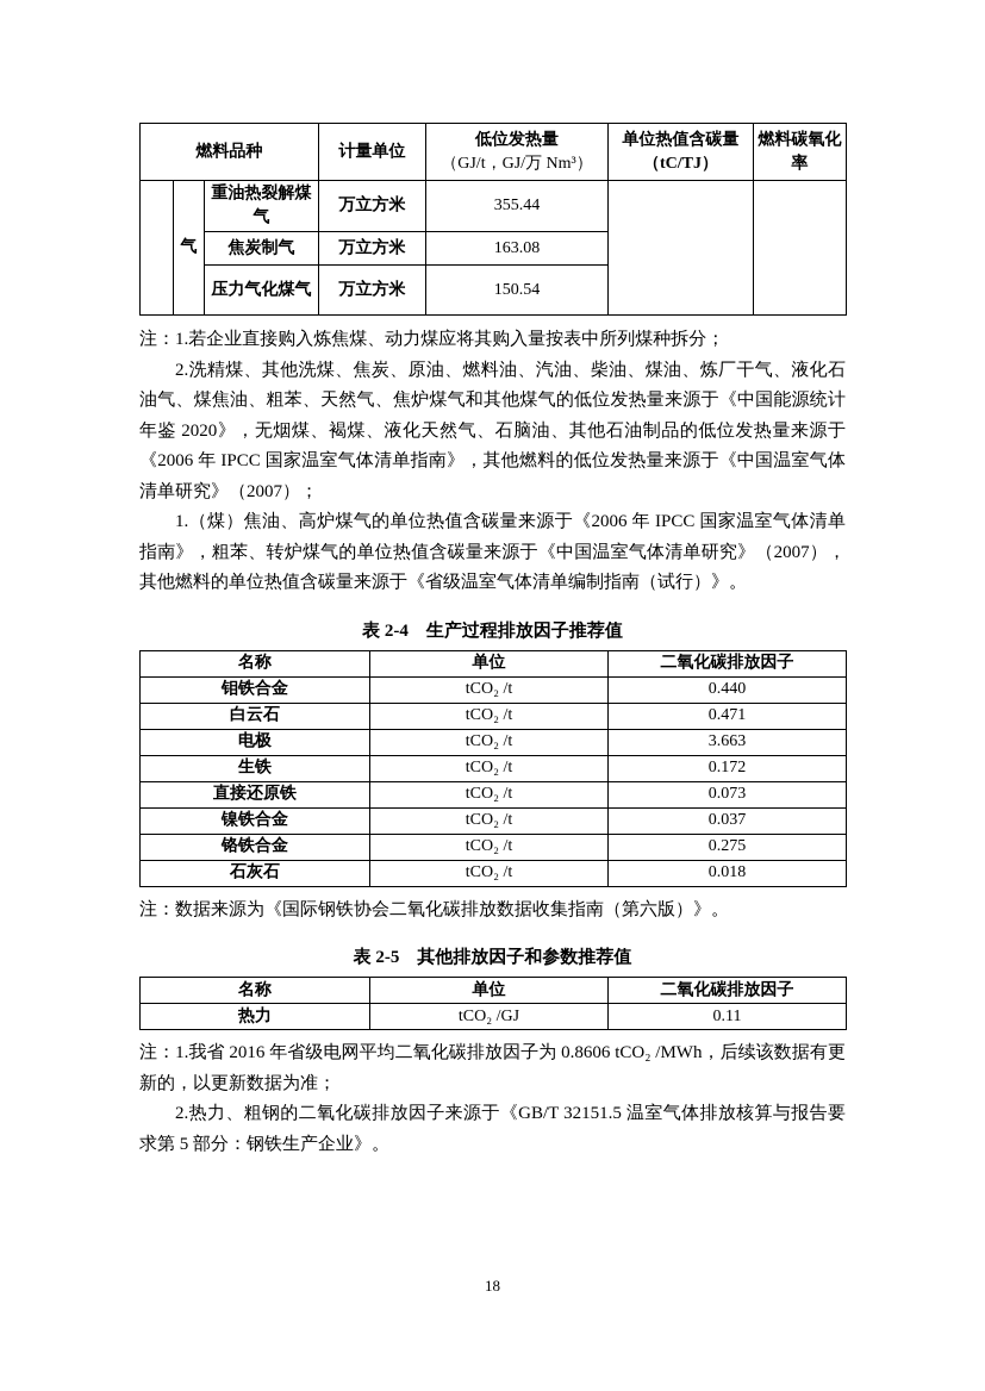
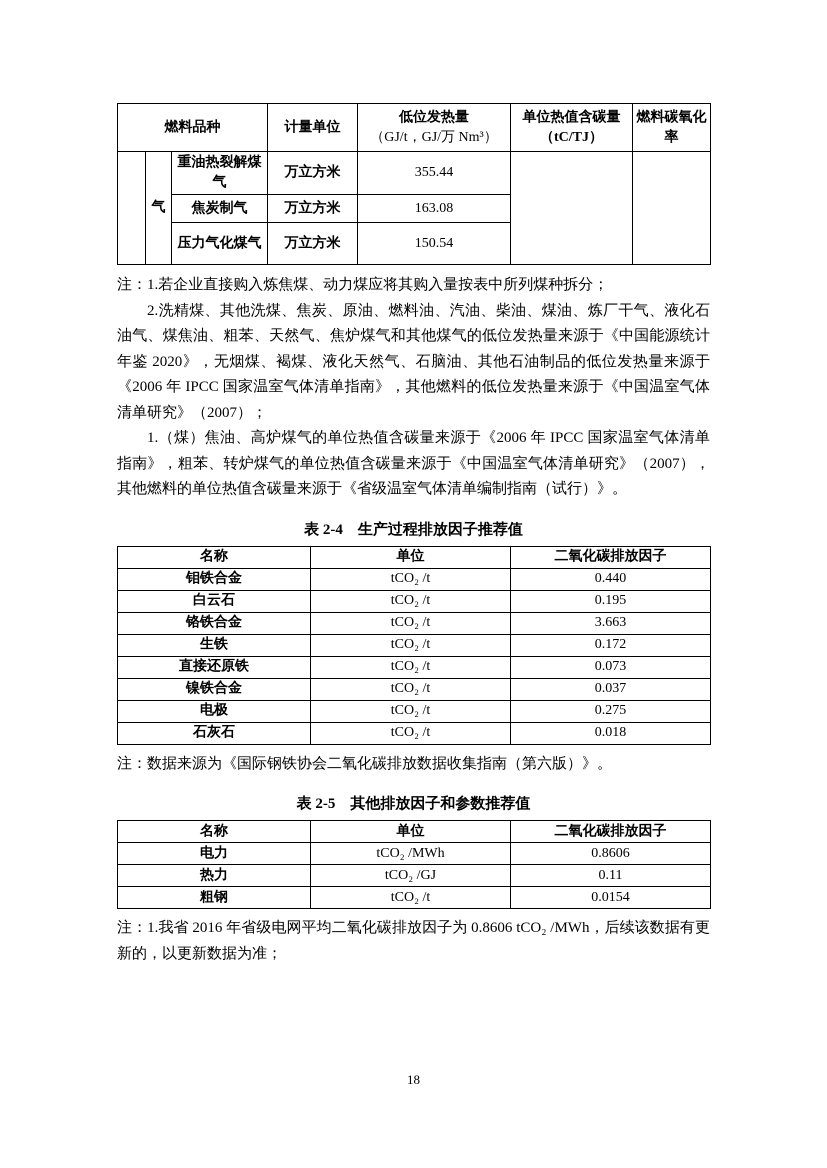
  燃料品种	计量单位	低位发热量 （GJ/t，GJ/万 Nm³）	单位热值含碳量 （tC/TJ）	燃料碳氧化率
  	气	重油热裂解煤气	万立方米	355.44
  焦炭制气	万立方米	163.08
  压力气化煤气	万立方米	150.54
  注：1.若企业直接购入炼焦煤、动力煤应将其购入量按表中所列煤种拆分；
  2.洗精煤、其他洗煤、焦炭、原油、燃料油、汽油、柴油、煤油、炼厂干气、液化石油气、煤焦油、粗苯、天然气、焦炉煤气和其他煤气的低位发热量来源于《中国能源统计年鉴 2020》，无烟煤、褐煤、液化天然气、石脑油、其他石油制品的低位发热量来源于《2006 年 IPCC 国家温室气体清单指南》，其他燃料的低位发热量来源于《中国温室气体清单研究》（2007）；
  1.（煤）焦油、高炉煤气的单位热值含碳量来源于《2006 年 IPCC 国家温室气体清单指南》，粗苯、转炉煤气的单位热值含碳量来源于《中国温室气体清单研究》（2007），其他燃料的单位热值含碳量来源于《省级温室气体清单编制指南（试行）》。
  表 2-4 生产过程排放因子推荐值
  名称	单位	二氧化碳排放因子
  钼铁合金	tCO₂ /t	0.440
- 白云石	tCO₂ /t	0.471
+ 白云石	tCO₂ /t	0.195
- 电极	tCO₂ /t	3.663
+ 铬铁合金	tCO₂ /t	3.663
  生铁	tCO₂ /t	0.172
  直接还原铁	tCO₂ /t	0.073
  镍铁合金	tCO₂ /t	0.037
- 铬铁合金	tCO₂ /t	0.275
+ 电极	tCO₂ /t	0.275
  石灰石	tCO₂ /t	0.018
  注：数据来源为《国际钢铁协会二氧化碳排放数据收集指南（第六版）》。
  表 2-5 其他排放因子和参数推荐值
  名称	单位	二氧化碳排放因子
+ 电力	tCO₂ /MWh	0.8606
  热力	tCO₂ /GJ	0.11
+ 粗钢	tCO₂ /t	0.0154
  注：1.我省 2016 年省级电网平均二氧化碳排放因子为 0.8606 tCO₂ /MWh，后续该数据有更新的，以更新数据为准；
- 2.热力、粗钢的二氧化碳排放因子来源于《GB/T 32151.5 温室气体排放核算与报告要求第 5 部分：钢铁生产企业》。
  18
